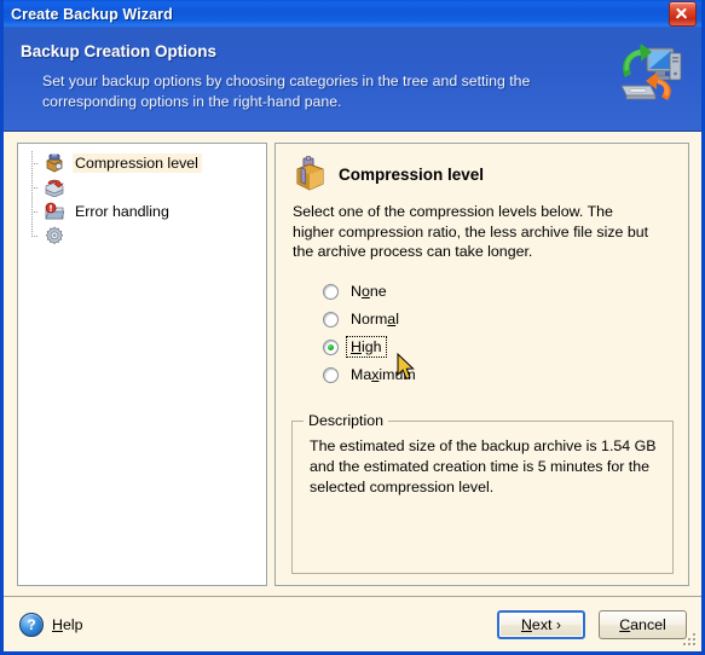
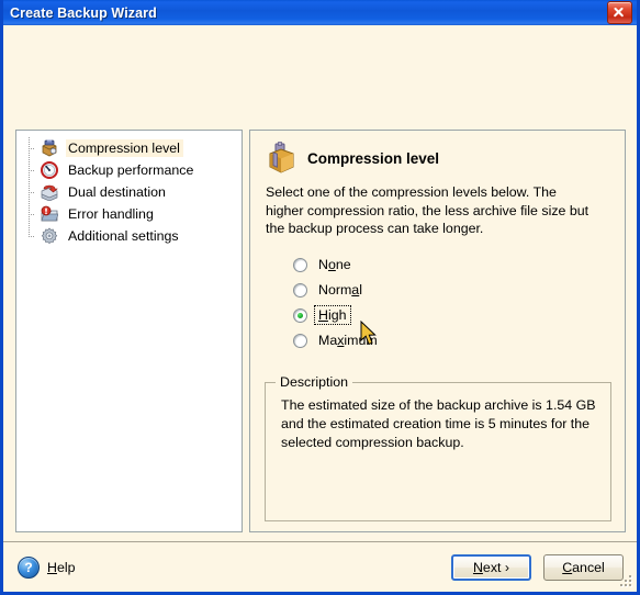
  Create Backup Wizard
- Backup Creation Options
- Set your backup options by choosing categories in the tree and setting the corresponding options in the right-hand pane.
  Compression level
+ Backup performance
+ Dual destination
  Error handling
+ Additional settings
  Compression level
- Select one of the compression levels below. The higher compression ratio, the less archive file size but the archive process can take longer.
+ Select one of the compression levels below. The higher compression ratio, the less archive file size but the backup process can take longer.
  None
  Normal
  High
  Maximu
  Description
- The estimated size of the backup archive is 1.54 GB and the estimated creation time is 5 minutes for the selected compression level.
+ The estimated size of the backup archive is 1.54 GB and the estimated creation time is 5 minutes for the selected compression backup.
  ?
  Help
  N
  ext ›
  C
  ancel
